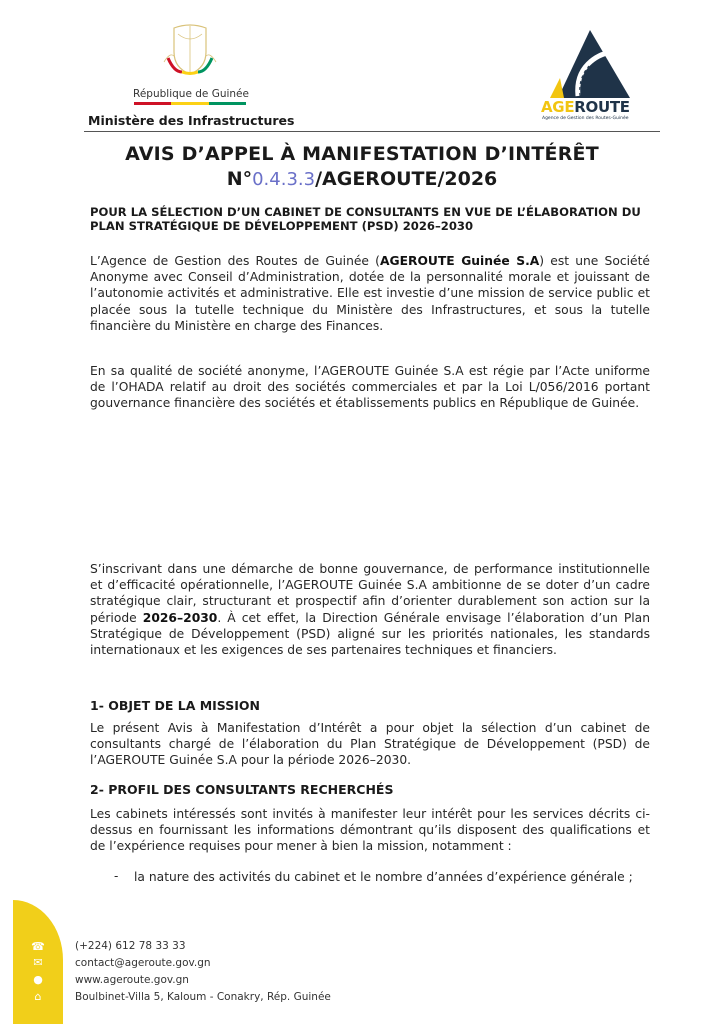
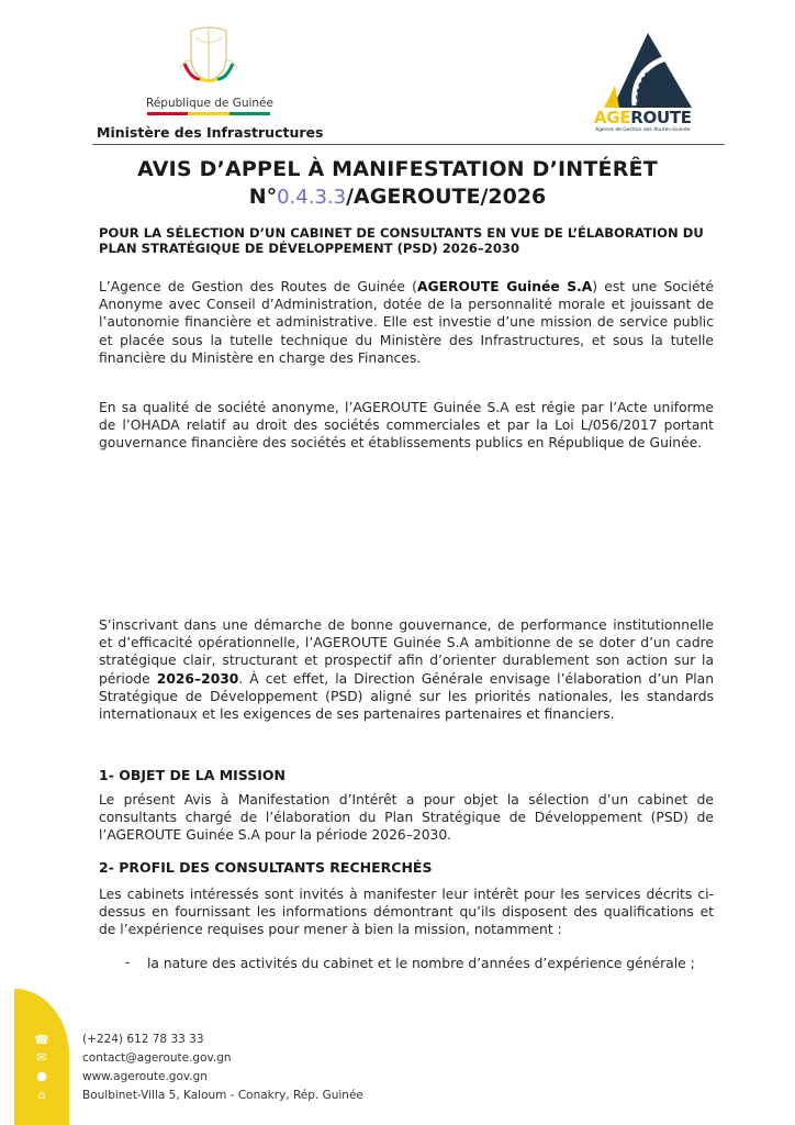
  République de Guinée
  Ministère des Infrastructures
  AGEROUTE
  AVIS D’APPEL À MANIFESTATION D’INTÉRÊT
  N°0.4.3.3/AGEROUTE/2026
  POUR LA SÉLECTION D’UN CABINET DE CONSULTANTS EN VUE DE L’ÉLABORATION DU PLAN STRATÉGIQUE DE DÉVELOPPEMENT (PSD) 2026–2030
- L’Agence de Gestion des Routes de Guinée (AGEROUTE Guinée S.A) est une Société Anonyme avec Conseil d’Administration, dotée de la personnalité morale et jouissant de l’autonomie activités et administrative. Elle est investie d’une mission de service public et placée sous la tutelle technique du Ministère des Infrastructures, et sous la tutelle financière du Ministère en charge des Finances.
+ L’Agence de Gestion des Routes de Guinée (AGEROUTE Guinée S.A) est une Société Anonyme avec Conseil d’Administration, dotée de la personnalité morale et jouissant de l’autonomie financière et administrative. Elle est investie d’une mission de service public et placée sous la tutelle technique du Ministère des Infrastructures, et sous la tutelle financière du Ministère en charge des Finances.
- En sa qualité de société anonyme, l’AGEROUTE Guinée S.A est régie par l’Acte uniforme de l’OHADA relatif au droit des sociétés commerciales et par la Loi L/056/2016 portant gouvernance financière des sociétés et établissements publics en République de Guinée.
+ En sa qualité de société anonyme, l’AGEROUTE Guinée S.A est régie par l’Acte uniforme de l’OHADA relatif au droit des sociétés commerciales et par la Loi L/056/2017 portant gouvernance financière des sociétés et établissements publics en République de Guinée.
- S’inscrivant dans une démarche de bonne gouvernance, de performance institutionnelle et d’efficacité opérationnelle, l’AGEROUTE Guinée S.A ambitionne de se doter d’un cadre stratégique clair, structurant et prospectif afin d’orienter durablement son action sur la période 2026–2030. À cet effet, la Direction Générale envisage l’élaboration d’un Plan Stratégique de Développement (PSD) aligné sur les priorités nationales, les standards internationaux et les exigences de ses partenaires techniques et financiers.
+ S’inscrivant dans une démarche de bonne gouvernance, de performance institutionnelle et d’efficacité opérationnelle, l’AGEROUTE Guinée S.A ambitionne de se doter d’un cadre stratégique clair, structurant et prospectif afin d’orienter durablement son action sur la période 2026–2030. À cet effet, la Direction Générale envisage l’élaboration d’un Plan Stratégique de Développement (PSD) aligné sur les priorités nationales, les standards internationaux et les exigences de ses partenaires partenaires et financiers.
  1- OBJET DE LA MISSION
  Le présent Avis à Manifestation d’Intérêt a pour objet la sélection d’un cabinet de consultants chargé de l’élaboration du Plan Stratégique de Développement (PSD) de l’AGEROUTE Guinée S.A pour la période 2026–2030.
  2- PROFIL DES CONSULTANTS RECHERCHÉS
  Les cabinets intéressés sont invités à manifester leur intérêt pour les services décrits ci-dessus en fournissant les informations démontrant qu’ils disposent des qualifications et de l’expérience requises pour mener à bien la mission, notamment :
  -
  la nature des activités du cabinet et le nombre d’années d’expérience générale ;
  ☎
  ✉
  ●
  ⌂
  (+224) 612 78 33 33
  contact@ageroute.gov.gn
  www.ageroute.gov.gn
  Boulbinet-Villa 5, Kaloum - Conakry, Rép. Guinée
